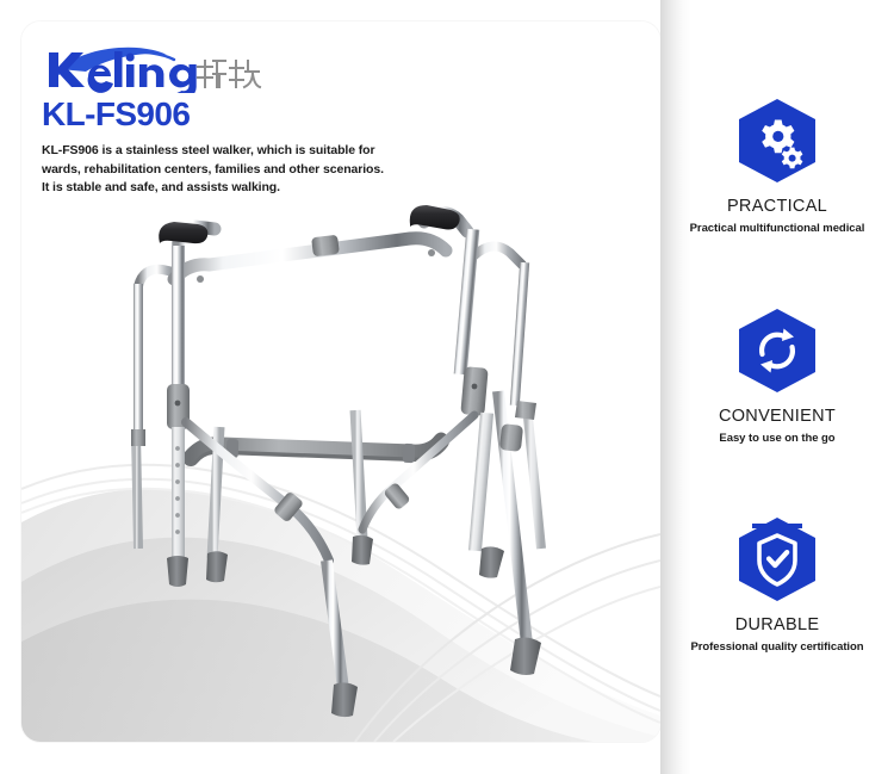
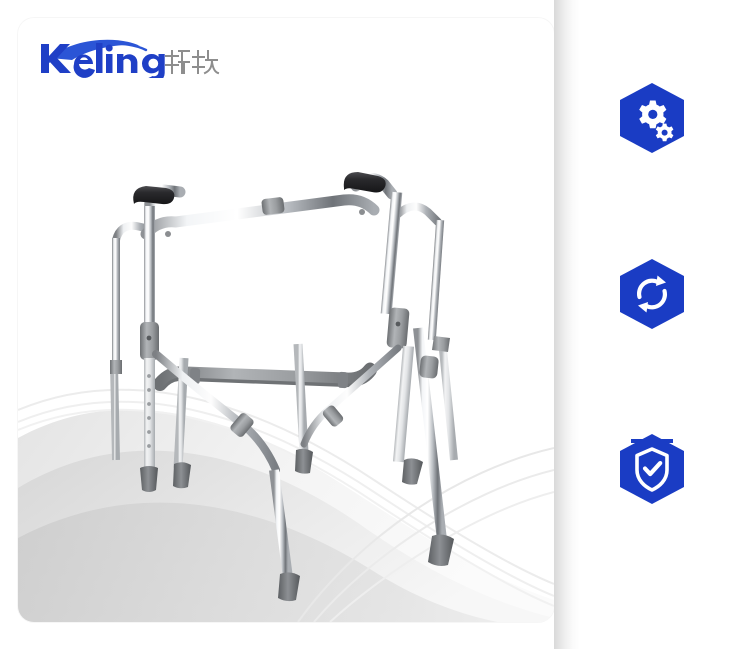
- KL-FS906
- KL-FS906 is a stainless steel walker, which is suitable for wards, rehabilitation centers, families and other scenarios. It is stable and safe, and assists walking.
- PRACTICAL
- Practical multifunctional medical
- CONVENIENT
- Easy to use on the go
- DURABLE
- Professional quality certification
